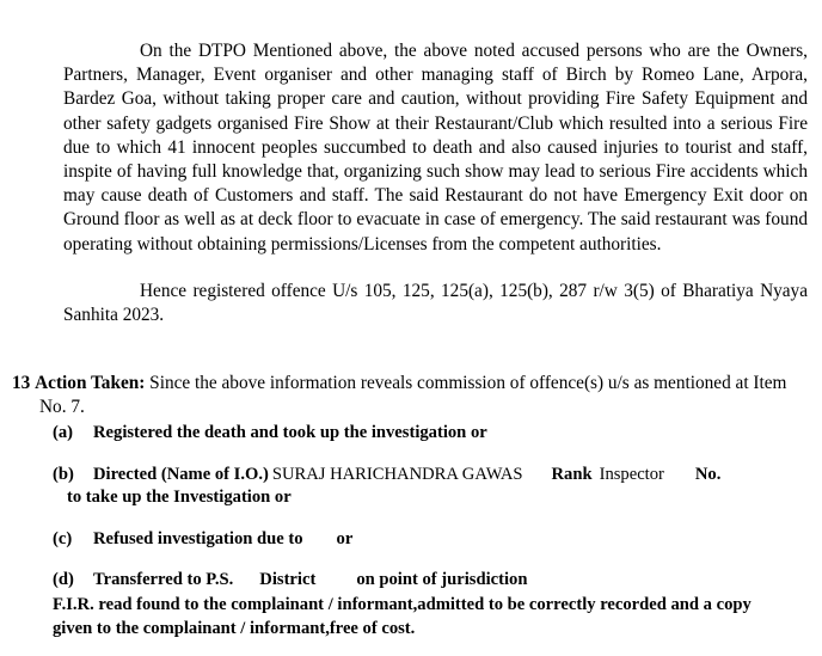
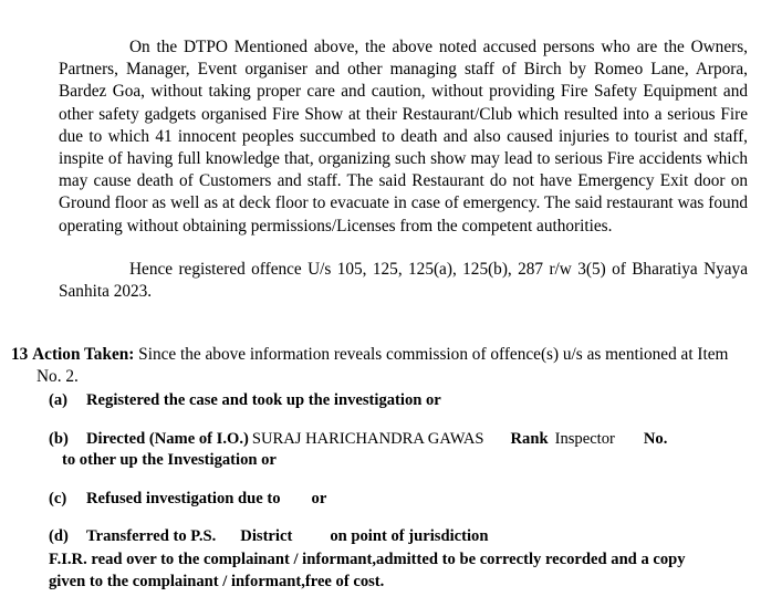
  On the DTPO Mentioned above, the above noted accused persons who are the Owners, Partners, Manager, Event organiser and other managing staff of Birch by Romeo Lane, Arpora, Bardez Goa, without taking proper care and caution, without providing Fire Safety Equipment and other safety gadgets organised Fire Show at their Restaurant/Club which resulted into a serious Fire due to which 41 innocent peoples succumbed to death and also caused injuries to tourist and staff, inspite of having full knowledge that, organizing such show may lead to serious Fire accidents which may cause death of Customers and staff. The said Restaurant do not have Emergency Exit door on Ground floor as well as at deck floor to evacuate in case of emergency. The said restaurant was found operating without obtaining permissions/Licenses from the competent authorities.
  Hence registered offence U/s 105, 125, 125(a), 125(b), 287 r/w 3(5) of Bharatiya Nyaya Sanhita 2023.
- 13 Action Taken: Since the above information reveals commission of offence(s) u/s as mentioned at Item No. 7.
+ 13 Action Taken: Since the above information reveals commission of offence(s) u/s as mentioned at Item No. 2.
  (a)
- Registered the death and took up the investigation or
+ Registered the case and took up the investigation or
  (b)
  Directed (Name of I.O.) SURAJ HARICHANDRA GAWAS Rank Inspector No.
- to take up the Investigation or
+ to other up the Investigation or
  (c)
  Refused investigation due to or
  (d)
  Transferred to P.S. District on point of jurisdiction
- F.I.R. read found to the complainant / informant,admitted to be correctly recorded and a copy
+ F.I.R. read over to the complainant / informant,admitted to be correctly recorded and a copy
  given to the complainant / informant,free of cost.
